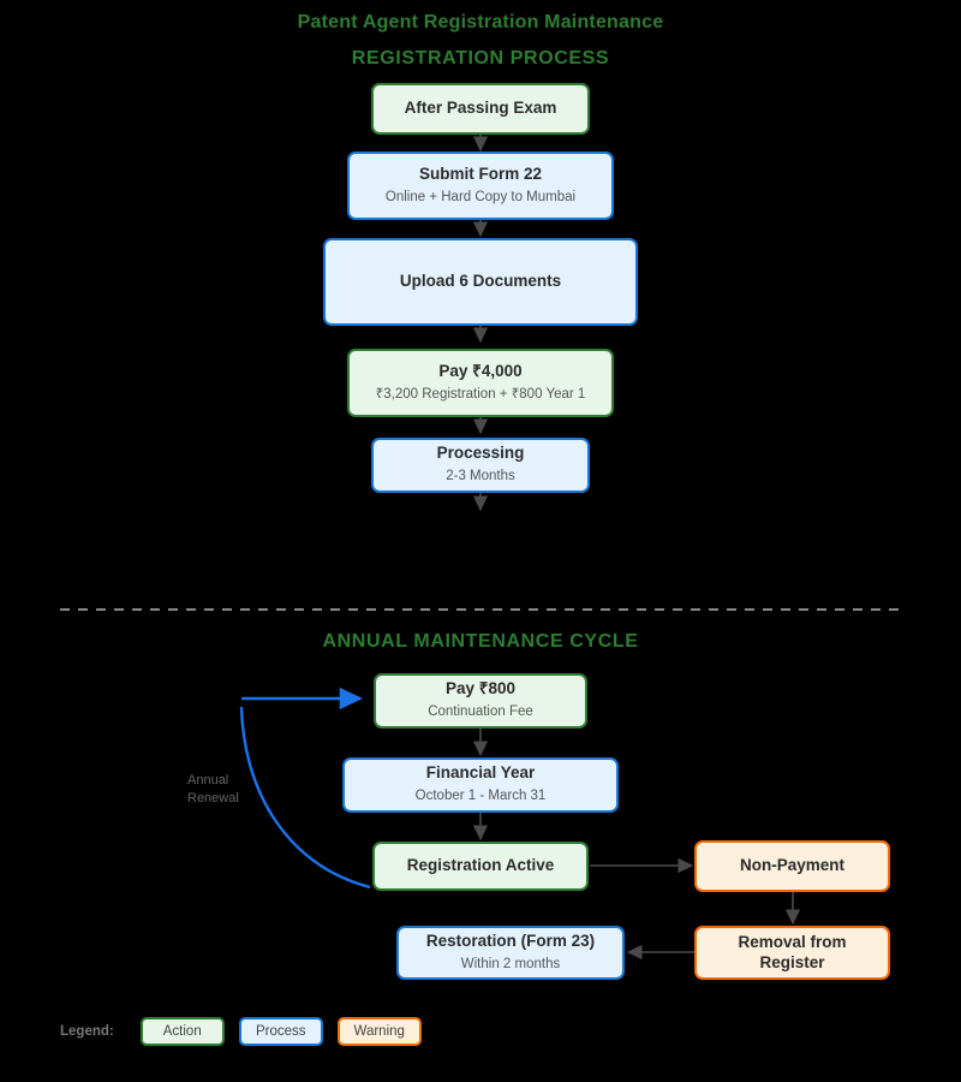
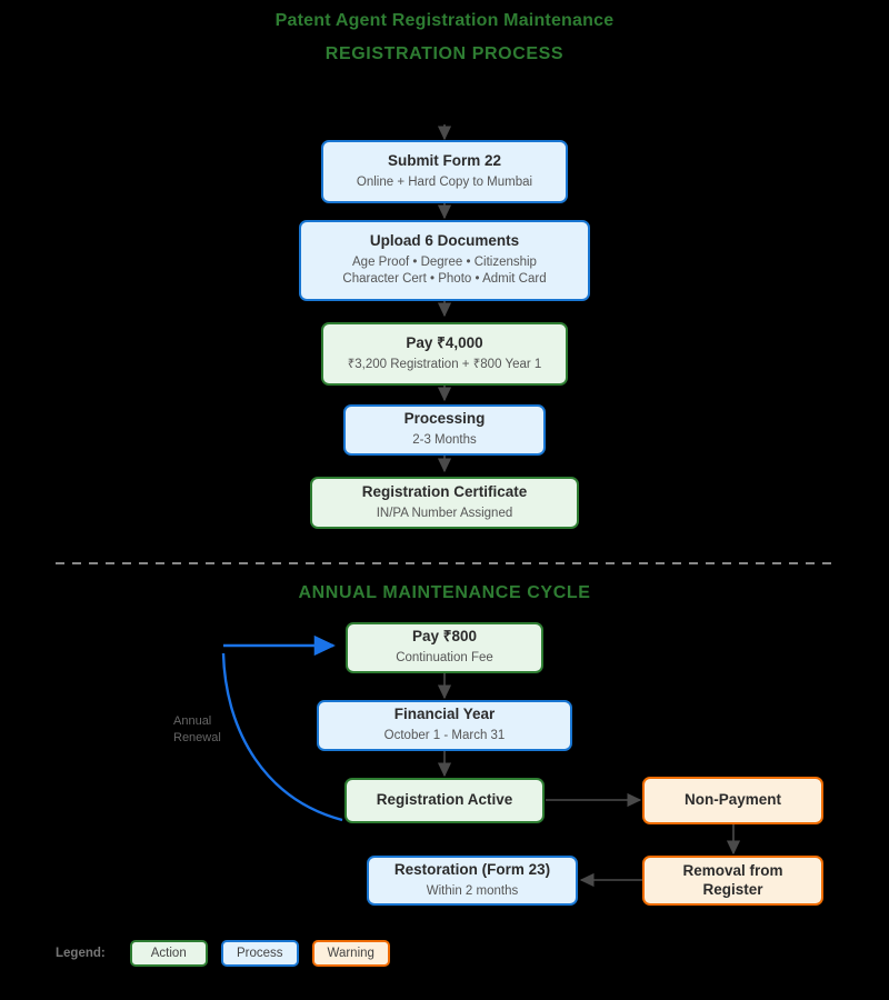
  Patent Agent Registration Maintenance
  REGISTRATION PROCESS
  ANNUAL MAINTENANCE CYCLE
- After Passing Exam
  Submit Form 22
  Online + Hard Copy to Mumbai
  Upload 6 Documents
+ Age Proof • Degree • Citizenship
+ Character Cert • Photo • Admit Card
  Pay ₹4,000
  ₹3,200 Registration + ₹800 Year 1
  Processing
  2-3 Months
+ Registration Certificate
+ IN/PA Number Assigned
  Pay ₹800
  Continuation Fee
  Financial Year
  October 1 - March 31
  Registration Active
  Non-Payment
  Removal from
  Register
  Restoration (Form 23)
  Within 2 months
  Annual
  Renewal
  Legend:
  Action
  Process
  Warning
